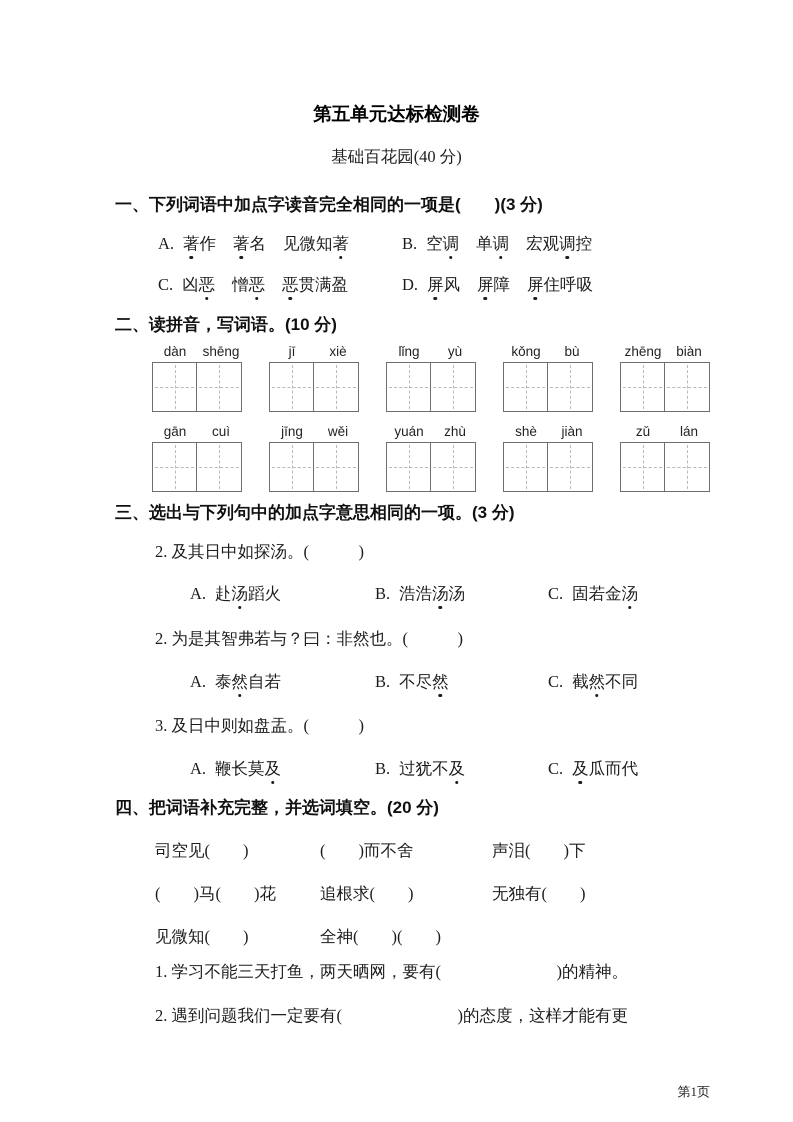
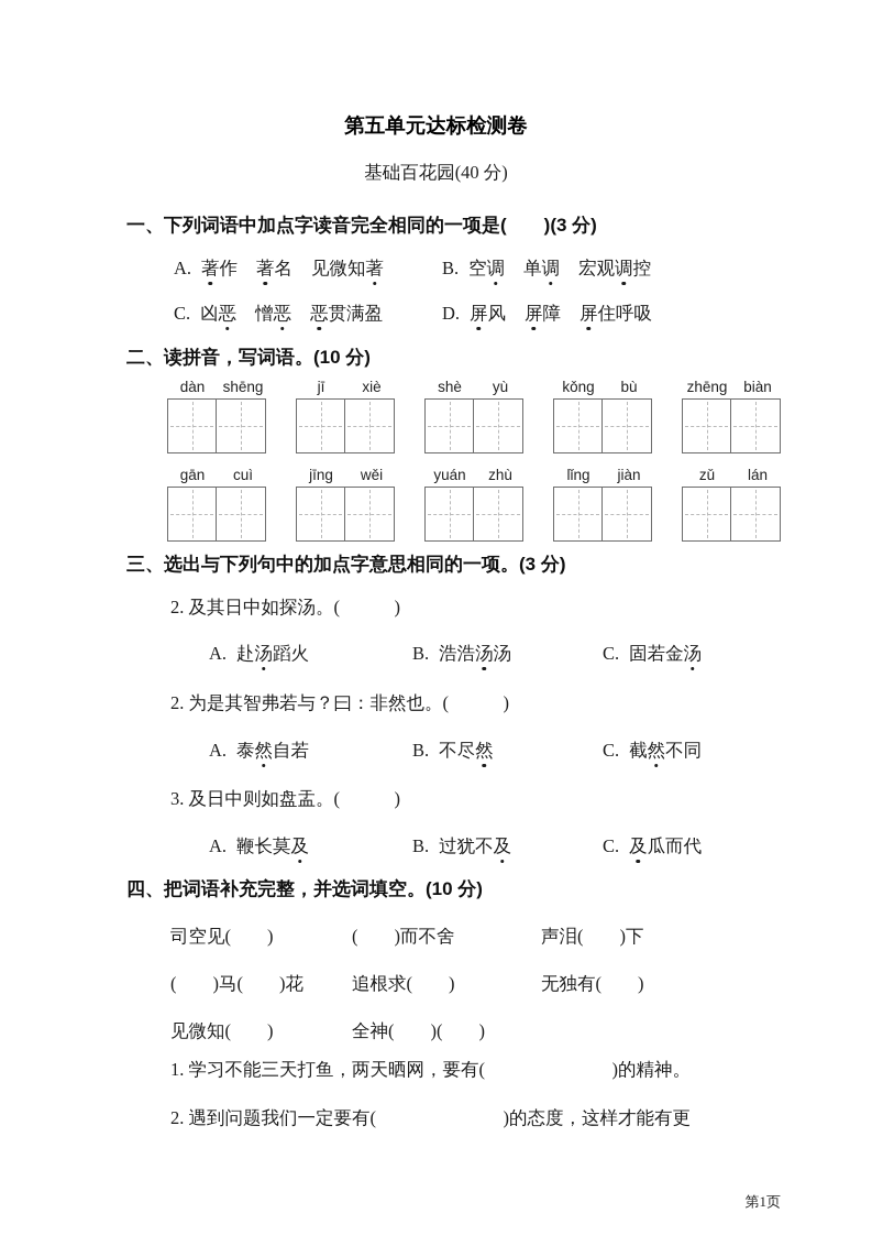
  第五单元达标检测卷
  基础百花园(40 分)
  一、下列词语中加点字读音完全相同的一项是( )(3 分)
  A. 著作 著名 见微知著
  B. 空调 单调 宏观调控
  C. 凶恶 憎恶 恶贯满盈
  D. 屏风 屏障 屏住呼吸
  二、读拼音，写词语。(10 分)
  dàn
  shēng
  jī
  xiè
- lǐng
+ shè
  yù
  kǒng
  bù
  zhēng
  biàn
  gān
  cuì
  jīng
  wěi
  yuán
  zhù
- shè
+ lǐng
  jiàn
  zǔ
  lán
  三、选出与下列句中的加点字意思相同的一项。(3 分)
  2. 及其日中如探汤。( )
  A. 赴汤蹈火
  B. 浩浩汤汤
  C. 固若金汤
  2. 为是其智弗若与？曰：非然也。( )
  A. 泰然自若
  B. 不尽然
  C. 截然不同
  3. 及日中则如盘盂。( )
  A. 鞭长莫及
  B. 过犹不及
  C. 及瓜而代
- 四、把词语补充完整，并选词填空。(20 分)
+ 四、把词语补充完整，并选词填空。(10 分)
  司空见( )
  ( )而不舍
  声泪( )下
  ( )马( )花
  追根求( )
  无独有( )
  见微知( )
  全神( )( )
  1. 学习不能三天打鱼，两天晒网，要有( )的精神。
  2. 遇到问题我们一定要有( )的态度，这样才能有更
  第1页
